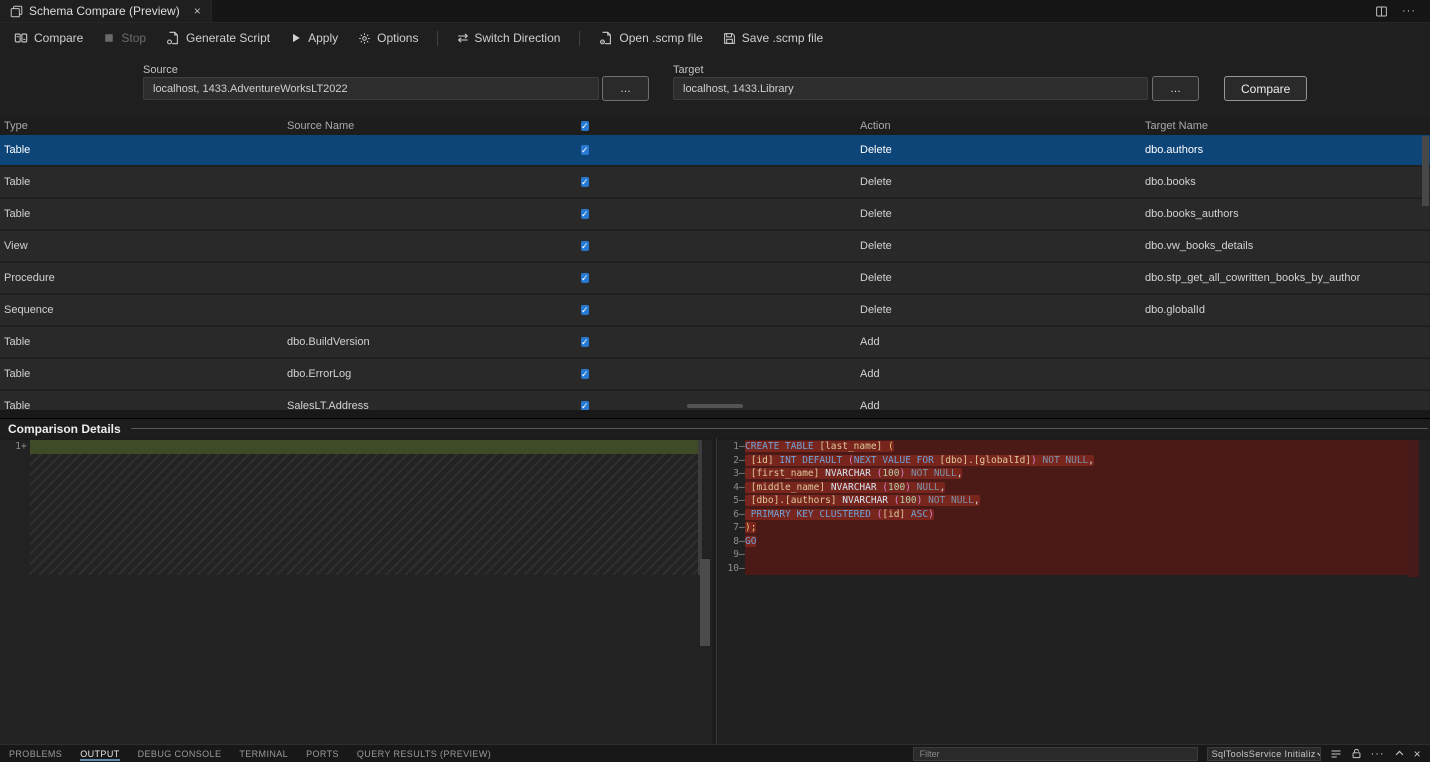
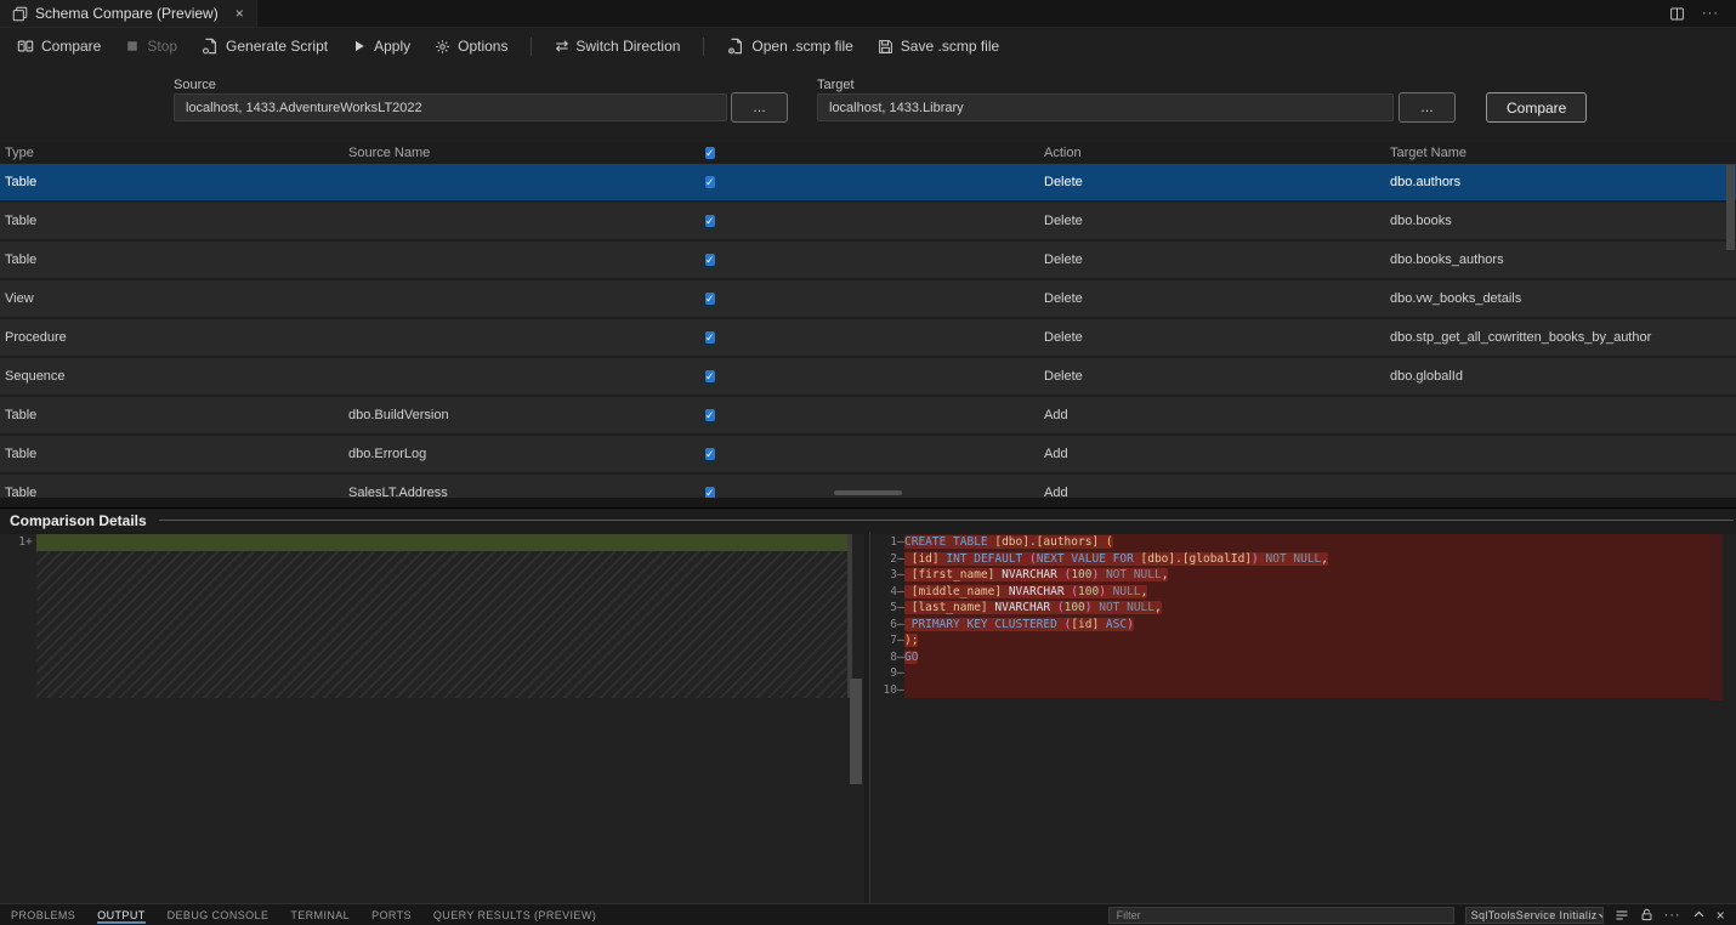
  Schema Compare (Preview)
  ×
  ···
  Compare
  Stop
  Generate Script
  Apply
  Options
  ⇄
  Switch Direction
  Open .scmp file
  Save .scmp file
  Source
  localhost, 1433.AdventureWorksLT2022
  …
  Target
  localhost, 1433.Library
  …
  Compare
  Type
  Source Name
  Action
  Target Name
  Table
  Delete
  dbo.authors
  Table
  Delete
  dbo.books
  Table
  Delete
  dbo.books_authors
  View
  Delete
  dbo.vw_books_details
  Procedure
  Delete
  dbo.stp_get_all_cowritten_books_by_author
  Sequence
  Delete
  dbo.globalId
  Table
  dbo.BuildVersion
  Add
  Table
  dbo.ErrorLog
  Add
  Table
  SalesLT.Address
  Add
  Comparison Details
  1+
  1–
  2–
  3–
  4–
  5–
  6–
  7–
  8–
  9–
  10–
- CREATE TABLE [last_name] (
+ CREATE TABLE [dbo].[authors] (
  [id] INT DEFAULT (NEXT VALUE FOR [dbo].[globalId]) NOT NULL,
  [first_name] NVARCHAR (100) NOT NULL,
  [middle_name] NVARCHAR (100) NULL,
- [dbo].[authors] NVARCHAR (100) NOT NULL,
+ [last_name] NVARCHAR (100) NOT NULL,
  PRIMARY KEY CLUSTERED ([id] ASC)
  );
  GO
  PROBLEMS
  OUTPUT
  DEBUG CONSOLE
  TERMINAL
  PORTS
  QUERY RESULTS (PREVIEW)
  Filter
  SqlToolsService Initializ
  ···
  ×
